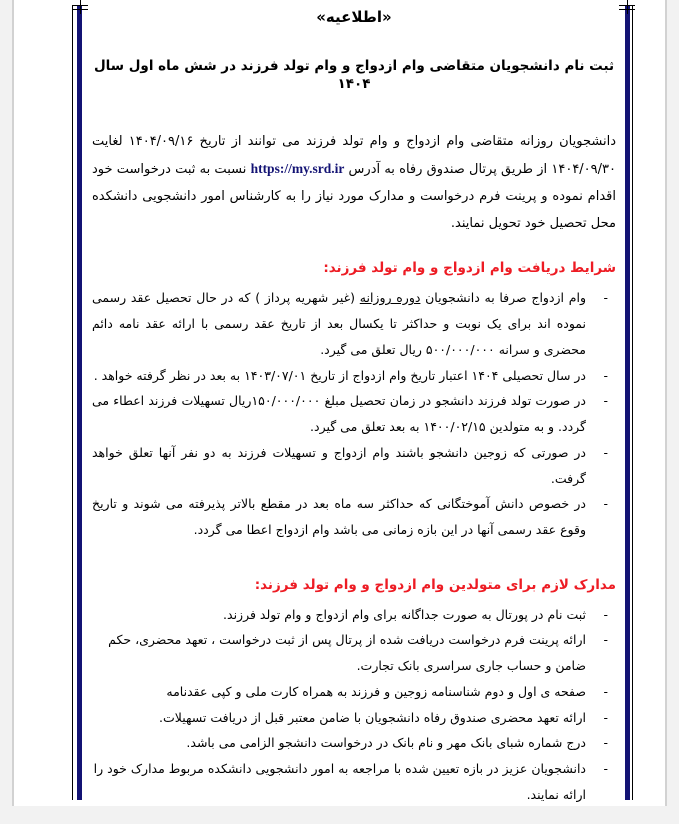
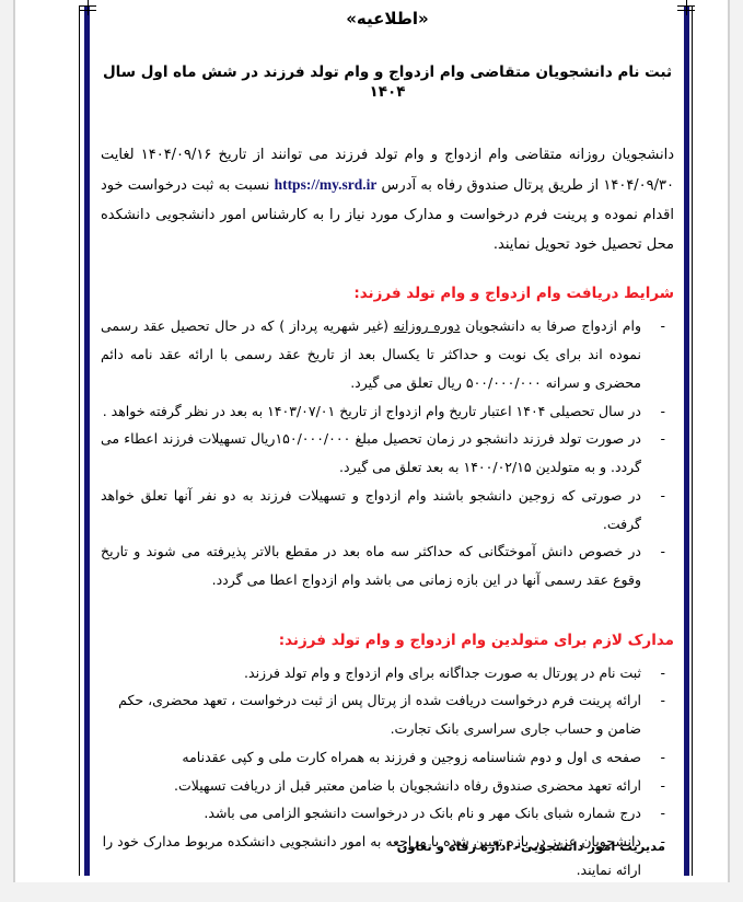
  «اطلاعیه»
  ثبت نام دانشجویان متقاضی وام ازدواج و وام تولد فرزند در شش ماه اول سال ۱۴۰۴
  دانشجویان روزانه متقاضی وام ازدواج و وام تولد فرزند می توانند از تاریخ ۱۴۰۴/۰۹/۱۶ لغایت ۱۴۰۴/۰۹/۳۰ از طریق پرتال صندوق رفاه به آدرس https://my.srd.ir نسبت به ثبت درخواست خود اقدام نموده و پرینت فرم درخواست و مدارک مورد نیاز را به کارشناس امور دانشجویی دانشکده محل تحصیل خود تحویل نمایند.
  شرایط دریافت وام ازدواج و وام تولد فرزند:
  وام ازدواج صرفا به دانشجویان دوره روزانه (غیر شهریه پرداز ) که در حال تحصیل عقد رسمی نموده اند برای یک نوبت و حداکثر تا یکسال بعد از تاریخ عقد رسمی با ارائه عقد نامه دائم محضری و سرانه ۵۰۰/۰۰۰/۰۰۰ ریال تعلق می گیرد.
  در سال تحصیلی ۱۴۰۴ اعتبار تاریخ وام ازدواج از تاریخ ۱۴۰۳/۰۷/۰۱ به بعد در نظر گرفته خواهد .
  در صورت تولد فرزند دانشجو در زمان تحصیل مبلغ ۱۵۰/۰۰۰/۰۰۰ریال تسهیلات فرزند اعطاء می گردد. و به متولدین ۱۴۰۰/۰۲/۱۵ به بعد تعلق می گیرد.
  در صورتی که زوجین دانشجو باشند وام ازدواج و تسهیلات فرزند به دو نفر آنها تعلق خواهد گرفت.
  در خصوص دانش آموختگانی که حداکثر سه ماه بعد در مقطع بالاتر پذیرفته می شوند و تاریخ وقوع عقد رسمی آنها در این بازه زمانی می باشد وام ازدواج اعطا می گردد.
  مدارک لازم برای متولدین وام ازدواج و وام تولد فرزند:
  ثبت نام در پورتال به صورت جداگانه برای وام ازدواج و وام تولد فرزند.
  ارائه پرینت فرم درخواست دریافت شده از پرتال پس از ثبت درخواست ، تعهد محضری، حکم ضامن و حساب جاری سراسری بانک تجارت.
  صفحه ی اول و دوم شناسنامه زوجین و فرزند به همراه کارت ملی و کپی عقدنامه
  ارائه تعهد محضری صندوق رفاه دانشجویان با ضامن معتبر قبل از دریافت تسهیلات.
  درج شماره شبای بانک مهر و نام بانک در درخواست دانشجو الزامی می باشد.
  دانشجویان عزیز در بازه تعیین شده با مراجعه به امور دانشجویی دانشکده مربوط مدارک خود را ارائه نمایند.
+ مدیریت امور دانشجویی– اداره رفاه و تعاون
